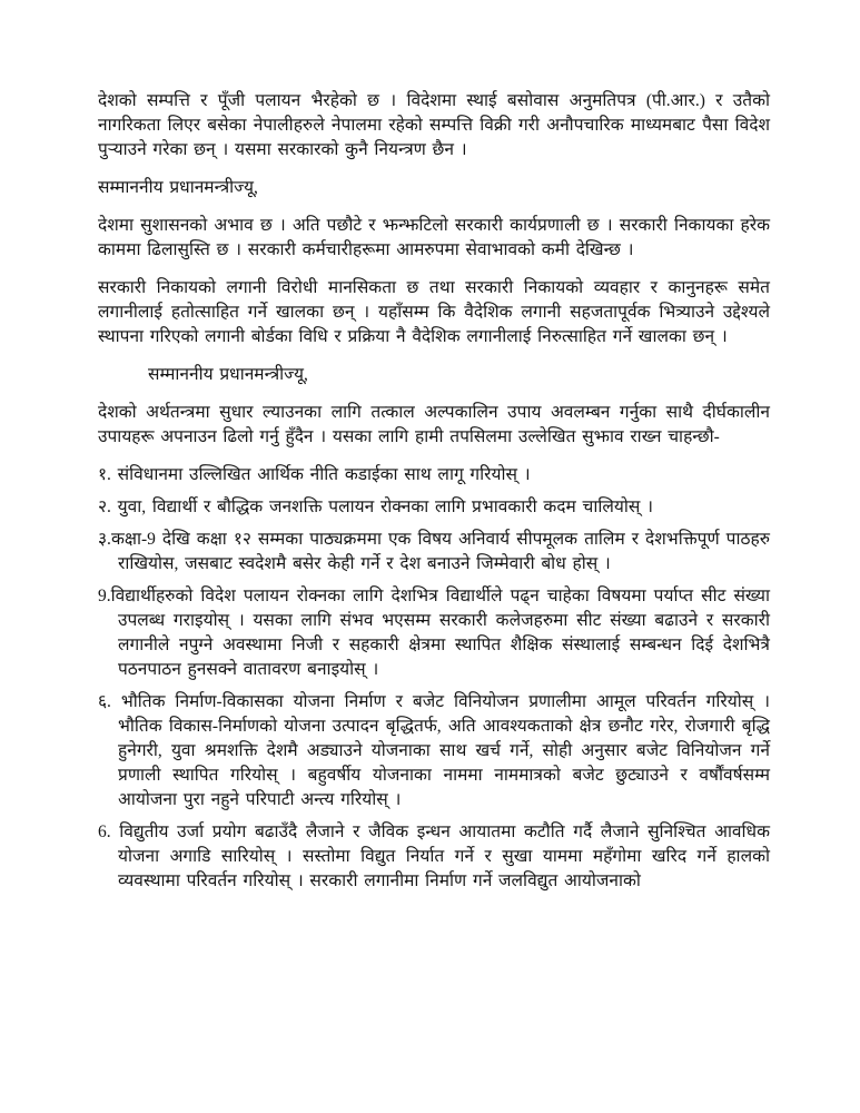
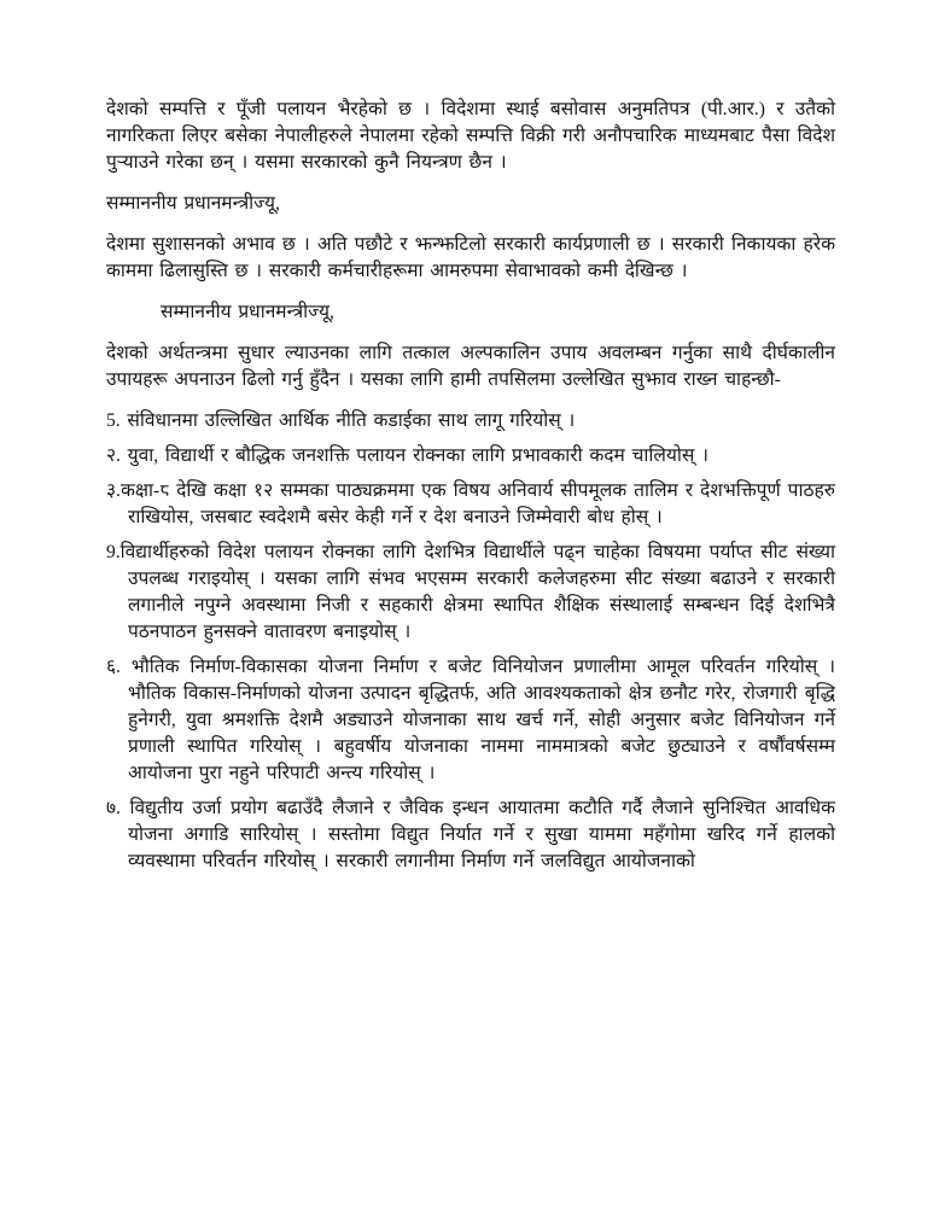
  देशको सम्पत्ति र पूँजी पलायन भैरहेको छ । विदेशमा स्थाई बसोवास अनुमतिपत्र (पी.आर.) र उतैको नागरिकता लिएर बसेका नेपालीहरुले नेपालमा रहेको सम्पत्ति विक्री गरी अनौपचारिक माध्यमबाट पैसा विदेश पुऱ्याउने गरेका छन् । यसमा सरकारको कुनै नियन्त्रण छैन ।
  सम्माननीय प्रधानमन्त्रीज्यू,
  देशमा सुशासनको अभाव छ । अति पछौटे र झन्झटिलो सरकारी कार्यप्रणाली छ । सरकारी निकायका हरेक काममा ढिलासुस्ति छ । सरकारी कर्मचारीहरूमा आमरुपमा सेवाभावको कमी देखिन्छ ।
- सरकारी निकायको लगानी विरोधी मानसिकता छ तथा सरकारी निकायको व्यवहार र कानुनहरू समेत लगानीलाई हतोत्साहित गर्ने खालका छन् । यहाँसम्म कि वैदेशिक लगानी सहजतापूर्वक भित्र्याउने उद्देश्यले स्थापना गरिएको लगानी बोर्डका विधि र प्रक्रिया नै वैदेशिक लगानीलाई निरुत्साहित गर्ने खालका छन् ।
  सम्माननीय प्रधानमन्त्रीज्यू,
  देशको अर्थतन्त्रमा सुधार ल्याउनका लागि तत्काल अल्पकालिन उपाय अवलम्बन गर्नुका साथै दीर्घकालीन उपायहरू अपनाउन ढिलो गर्नु हुँदैन । यसका लागि हामी तपसिलमा उल्लेखित सुझाव राख्न चाहन्छौ-
- १. संविधानमा उल्लिखित आर्थिक नीति कडाईका साथ लागू गरियोस् ।
+ 5. संविधानमा उल्लिखित आर्थिक नीति कडाईका साथ लागू गरियोस् ।
  २. युवा, विद्यार्थी र बौद्धिक जनशक्ति पलायन रोक्नका लागि प्रभावकारी कदम चालियोस् ।
- ३.कक्षा-9 देखि कक्षा १२ सम्मका पाठ्यक्रममा एक विषय अनिवार्य सीपमूलक तालिम र देशभक्तिपूर्ण पाठहरु राखियोस, जसबाट स्वदेशमै बसेर केही गर्ने र देश बनाउने जिम्मेवारी बोध होस् ।
+ ३.कक्षा-८ देखि कक्षा १२ सम्मका पाठ्यक्रममा एक विषय अनिवार्य सीपमूलक तालिम र देशभक्तिपूर्ण पाठहरु राखियोस, जसबाट स्वदेशमै बसेर केही गर्ने र देश बनाउने जिम्मेवारी बोध होस् ।
  9.विद्यार्थीहरुको विदेश पलायन रोक्नका लागि देशभित्र विद्यार्थीले पढ्न चाहेका विषयमा पर्याप्त सीट संख्या उपलब्ध गराइयोस् । यसका लागि संभव भएसम्म सरकारी कलेजहरुमा सीट संख्या बढाउने र सरकारी लगानीले नपुग्ने अवस्थामा निजी र सहकारी क्षेत्रमा स्थापित शैक्षिक संस्थालाई सम्बन्धन दिई देशभित्रै पठनपाठन हुनसक्ने वातावरण बनाइयोस् ।
  ६. भौतिक निर्माण-विकासका योजना निर्माण र बजेट विनियोजन प्रणालीमा आमूल परिवर्तन गरियोस् । भौतिक विकास-निर्माणको योजना उत्पादन बृद्धितर्फ, अति आवश्यकताको क्षेत्र छनौट गरेर, रोजगारी बृद्धि हुनेगरी, युवा श्रमशक्ति देशमै अड्याउने योजनाका साथ खर्च गर्ने, सोही अनुसार बजेट विनियोजन गर्ने प्रणाली स्थापित गरियोस् । बहुवर्षीय योजनाका नाममा नाममात्रको बजेट छुट्याउने र वर्षौंवर्षसम्म आयोजना पुरा नहुने परिपाटी अन्त्य गरियोस् ।
- 6. विद्युतीय उर्जा प्रयोग बढाउँदै लैजाने र जैविक इन्धन आयातमा कटौति गर्दै लैजाने सुनिश्चित आवधिक योजना अगाडि सारियोस् । सस्तोमा विद्युत निर्यात गर्ने र सुखा याममा महँगोमा खरिद गर्ने हालको व्यवस्थामा परिवर्तन गरियोस् । सरकारी लगानीमा निर्माण गर्ने जलविद्युत आयोजनाको
+ ७. विद्युतीय उर्जा प्रयोग बढाउँदै लैजाने र जैविक इन्धन आयातमा कटौति गर्दै लैजाने सुनिश्चित आवधिक योजना अगाडि सारियोस् । सस्तोमा विद्युत निर्यात गर्ने र सुखा याममा महँगोमा खरिद गर्ने हालको व्यवस्थामा परिवर्तन गरियोस् । सरकारी लगानीमा निर्माण गर्ने जलविद्युत आयोजनाको
